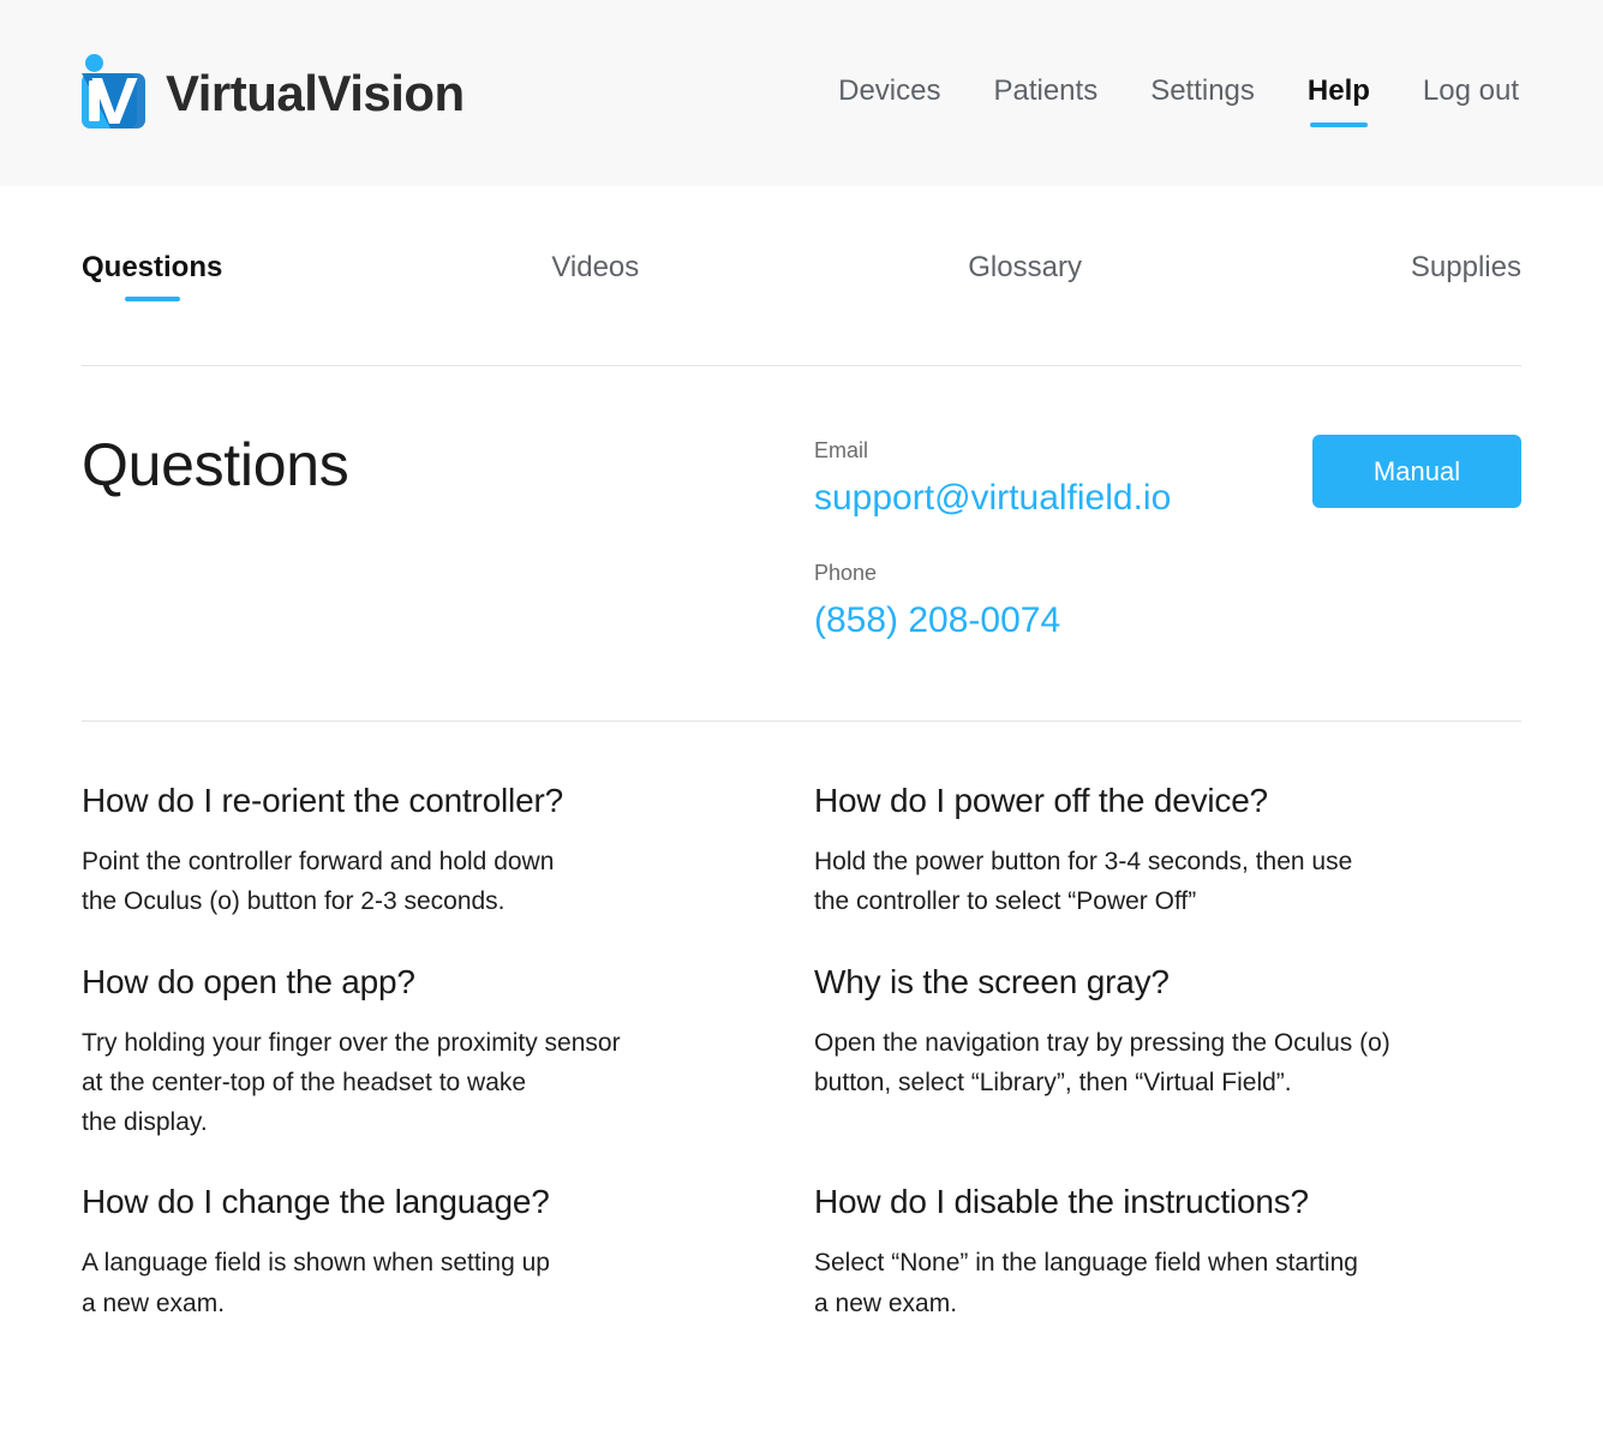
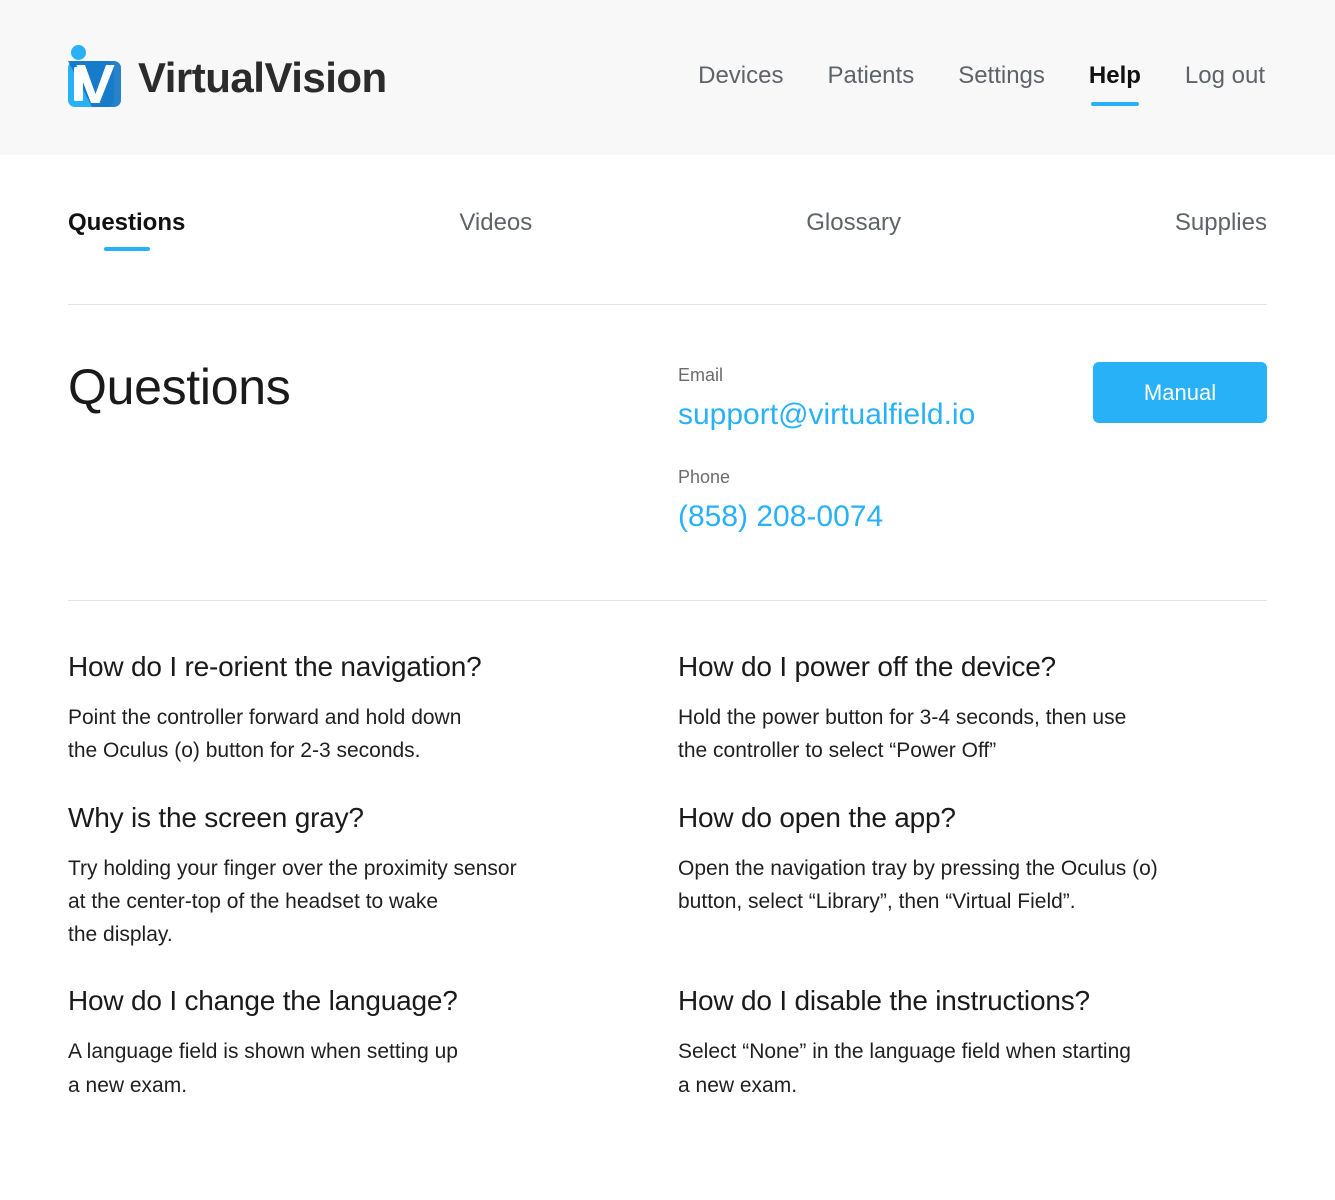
  VirtualVision
  Devices
  Patients
  Settings
  Help
  Log out
  Questions
  Videos
  Glossary
  Supplies
  Questions
  Email
  support@virtualfield.io
  Phone
  (858) 208-0074
  Manual
- How do I re-orient the controller?
+ How do I re-orient the navigation?
  Point the controller forward and hold down
  the Oculus (o) button for 2-3 seconds.
  How do I power off the device?
  Hold the power button for 3-4 seconds, then use
  the controller to select “Power Off”
- How do open the app?
+ Why is the screen gray?
  Try holding your finger over the proximity sensor
  at the center-top of the headset to wake
  the display.
- Why is the screen gray?
+ How do open the app?
  Open the navigation tray by pressing the Oculus (o)
  button, select “Library”, then “Virtual Field”.
  How do I change the language?
  A language field is shown when setting up
  a new exam.
  How do I disable the instructions?
  Select “None” in the language field when starting
  a new exam.
